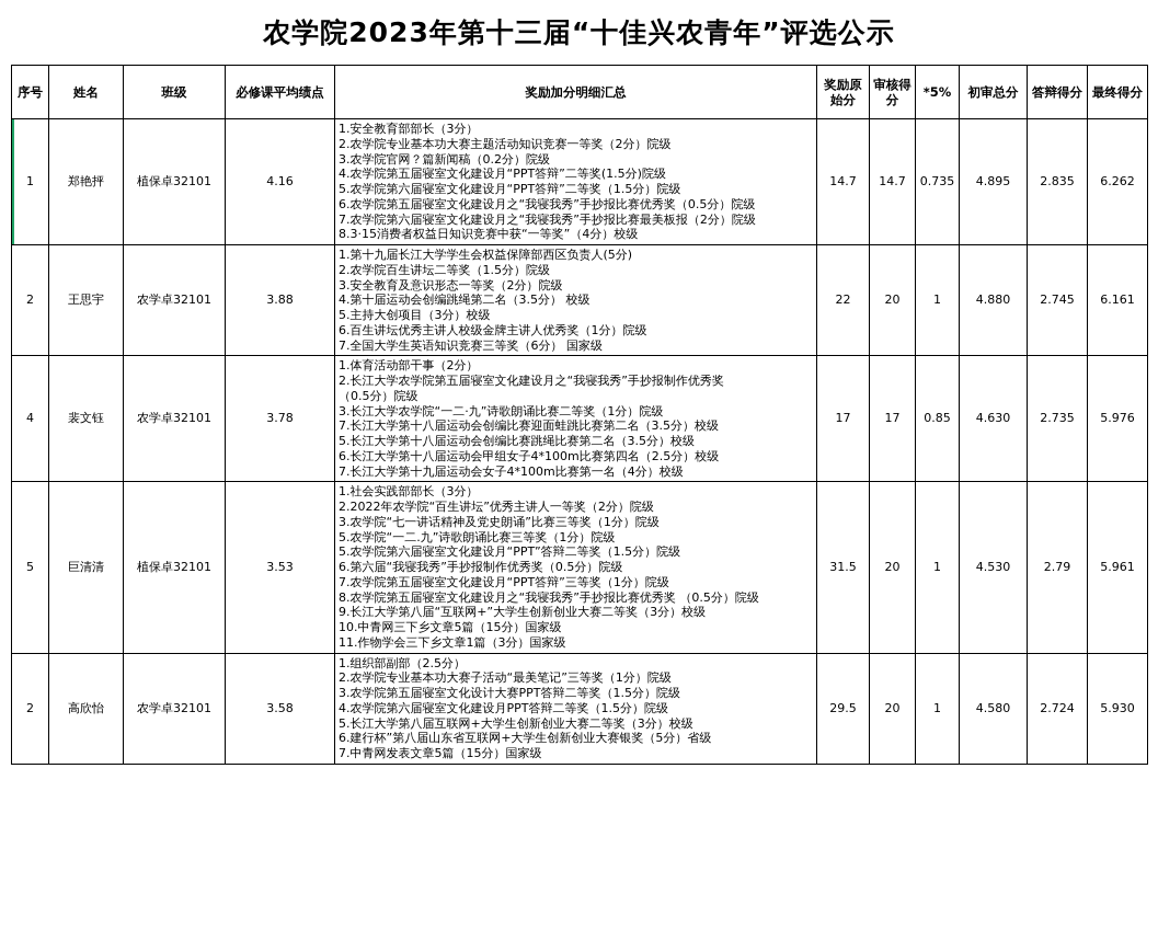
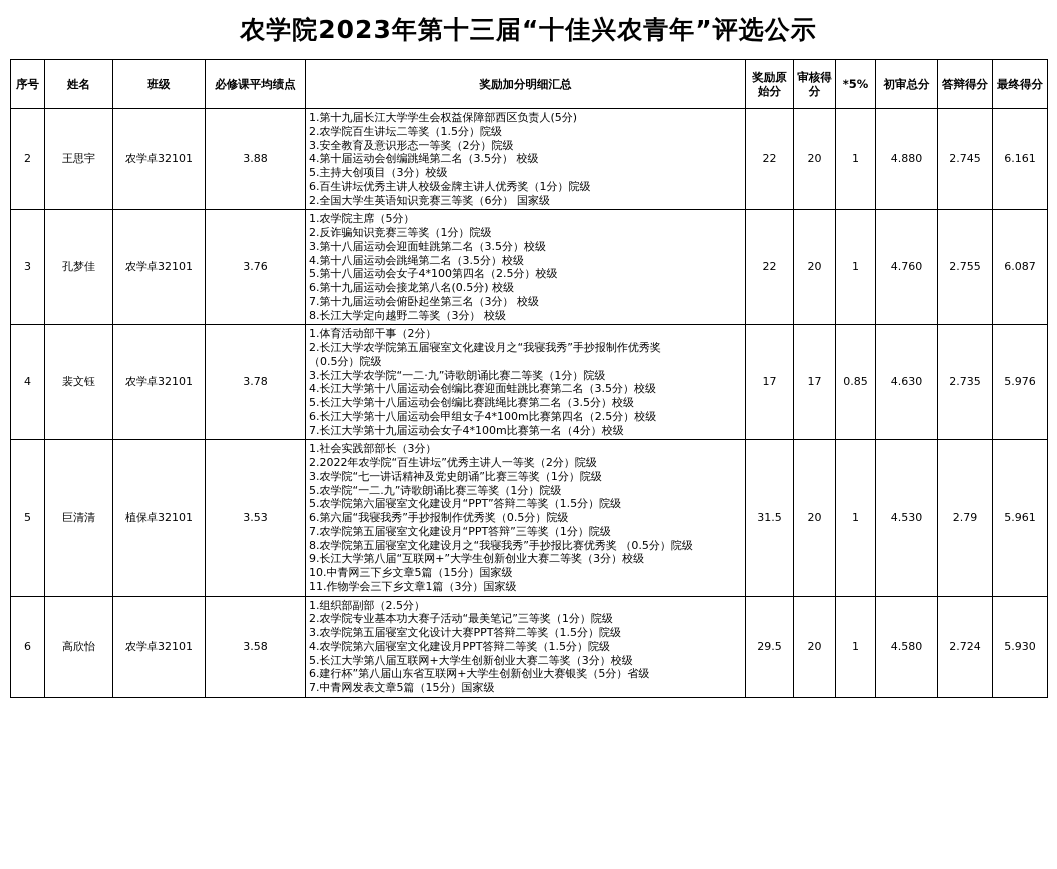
  农学院2023年第十三届“十佳兴农青年”评选公示
  序号	姓名	班级	必修课平均绩点	奖励加分明细汇总	奖励原始分	审核得分	*5%	初审总分	答辩得分	最终得分
- 1	郑艳抨	植保卓32101	4.16	1.安全教育部部长（3分）2.农学院专业基本功大赛主题活动知识竞赛一等奖（2分）院级3.农学院官网？篇新闻稿（0.2分）院级4.农学院第五届寝室文化建设月“PPT答辩”二等奖(1.5分)院级5.农学院第六届寝室文化建设月“PPT答辩”二等奖（1.5分）院级6.农学院第五届寝室文化建设月之“我寝我秀”手抄报比赛优秀奖（0.5分）院级7.农学院第六届寝室文化建设月之“我寝我秀”手抄报比赛最美板报（2分）院级8.3·15消费者权益日知识竞赛中获“一等奖”（4分）校级	14.7	14.7	0.735	4.895	2.835	6.262
- 2	王思宇	农学卓32101	3.88	1.第十九届长江大学学生会权益保障部西区负责人(5分)2.农学院百生讲坛二等奖（1.5分）院级3.安全教育及意识形态一等奖（2分）院级4.第十届运动会创编跳绳第二名（3.5分） 校级5.主持大创项目（3分）校级6.百生讲坛优秀主讲人校级金牌主讲人优秀奖（1分）院级7.全国大学生英语知识竞赛三等奖（6分） 国家级	22	20	1	4.880	2.745	6.161
+ 2	王思宇	农学卓32101	3.88	1.第十九届长江大学学生会权益保障部西区负责人(5分)2.农学院百生讲坛二等奖（1.5分）院级3.安全教育及意识形态一等奖（2分）院级4.第十届运动会创编跳绳第二名（3.5分） 校级5.主持大创项目（3分）校级6.百生讲坛优秀主讲人校级金牌主讲人优秀奖（1分）院级2.全国大学生英语知识竞赛三等奖（6分） 国家级	22	20	1	4.880	2.745	6.161
+ 3	孔梦佳	农学卓32101	3.76	1.农学院主席（5分）2.反诈骗知识竞赛三等奖（1分）院级3.第十八届运动会迎面蛙跳第二名（3.5分）校级4.第十八届运动会跳绳第二名（3.5分）校级5.第十八届运动会女子4*100第四名（2.5分）校级6.第十九届运动会接龙第八名(0.5分) 校级7.第十九届运动会俯卧起坐第三名（3分） 校级8.长江大学定向越野二等奖（3分） 校级	22	20	1	4.760	2.755	6.087
- 4	裴文钰	农学卓32101	3.78	1.体育活动部干事（2分）2.长江大学农学院第五届寝室文化建设月之“我寝我秀”手抄报制作优秀奖（0.5分）院级3.长江大学农学院“一二·九”诗歌朗诵比赛二等奖（1分）院级7.长江大学第十八届运动会创编比赛迎面蛙跳比赛第二名（3.5分）校级5.长江大学第十八届运动会创编比赛跳绳比赛第二名（3.5分）校级6.长江大学第十八届运动会甲组女子4*100m比赛第四名（2.5分）校级7.长江大学第十九届运动会女子4*100m比赛第一名（4分）校级	17	17	0.85	4.630	2.735	5.976
+ 4	裴文钰	农学卓32101	3.78	1.体育活动部干事（2分）2.长江大学农学院第五届寝室文化建设月之“我寝我秀”手抄报制作优秀奖（0.5分）院级3.长江大学农学院“一二·九”诗歌朗诵比赛二等奖（1分）院级4.长江大学第十八届运动会创编比赛迎面蛙跳比赛第二名（3.5分）校级5.长江大学第十八届运动会创编比赛跳绳比赛第二名（3.5分）校级6.长江大学第十八届运动会甲组女子4*100m比赛第四名（2.5分）校级7.长江大学第十九届运动会女子4*100m比赛第一名（4分）校级	17	17	0.85	4.630	2.735	5.976
  5	巨清清	植保卓32101	3.53	1.社会实践部部长（3分）2.2022年农学院“百生讲坛”优秀主讲人一等奖（2分）院级3.农学院“七一讲话精神及党史朗诵”比赛三等奖（1分）院级5.农学院“一二.九”诗歌朗诵比赛三等奖（1分）院级5.农学院第六届寝室文化建设月“PPT”答辩二等奖（1.5分）院级6.第六届“我寝我秀”手抄报制作优秀奖（0.5分）院级7.农学院第五届寝室文化建设月“PPT答辩”三等奖（1分）院级8.农学院第五届寝室文化建设月之“我寝我秀”手抄报比赛优秀奖 （0.5分）院级9.长江大学第八届“互联网+”大学生创新创业大赛二等奖（3分）校级10.中青网三下乡文章5篇（15分）国家级11.作物学会三下乡文章1篇（3分）国家级	31.5	20	1	4.530	2.79	5.961
- 2	高欣怡	农学卓32101	3.58	1.组织部副部（2.5分）2.农学院专业基本功大赛子活动“最美笔记”三等奖（1分）院级3.农学院第五届寝室文化设计大赛PPT答辩二等奖（1.5分）院级4.农学院第六届寝室文化建设月PPT答辩二等奖（1.5分）院级5.长江大学第八届互联网+大学生创新创业大赛二等奖（3分）校级6.建行杯”第八届山东省互联网+大学生创新创业大赛银奖（5分）省级7.中青网发表文章5篇（15分）国家级	29.5	20	1	4.580	2.724	5.930
+ 6	高欣怡	农学卓32101	3.58	1.组织部副部（2.5分）2.农学院专业基本功大赛子活动“最美笔记”三等奖（1分）院级3.农学院第五届寝室文化设计大赛PPT答辩二等奖（1.5分）院级4.农学院第六届寝室文化建设月PPT答辩二等奖（1.5分）院级5.长江大学第八届互联网+大学生创新创业大赛二等奖（3分）校级6.建行杯”第八届山东省互联网+大学生创新创业大赛银奖（5分）省级7.中青网发表文章5篇（15分）国家级	29.5	20	1	4.580	2.724	5.930
